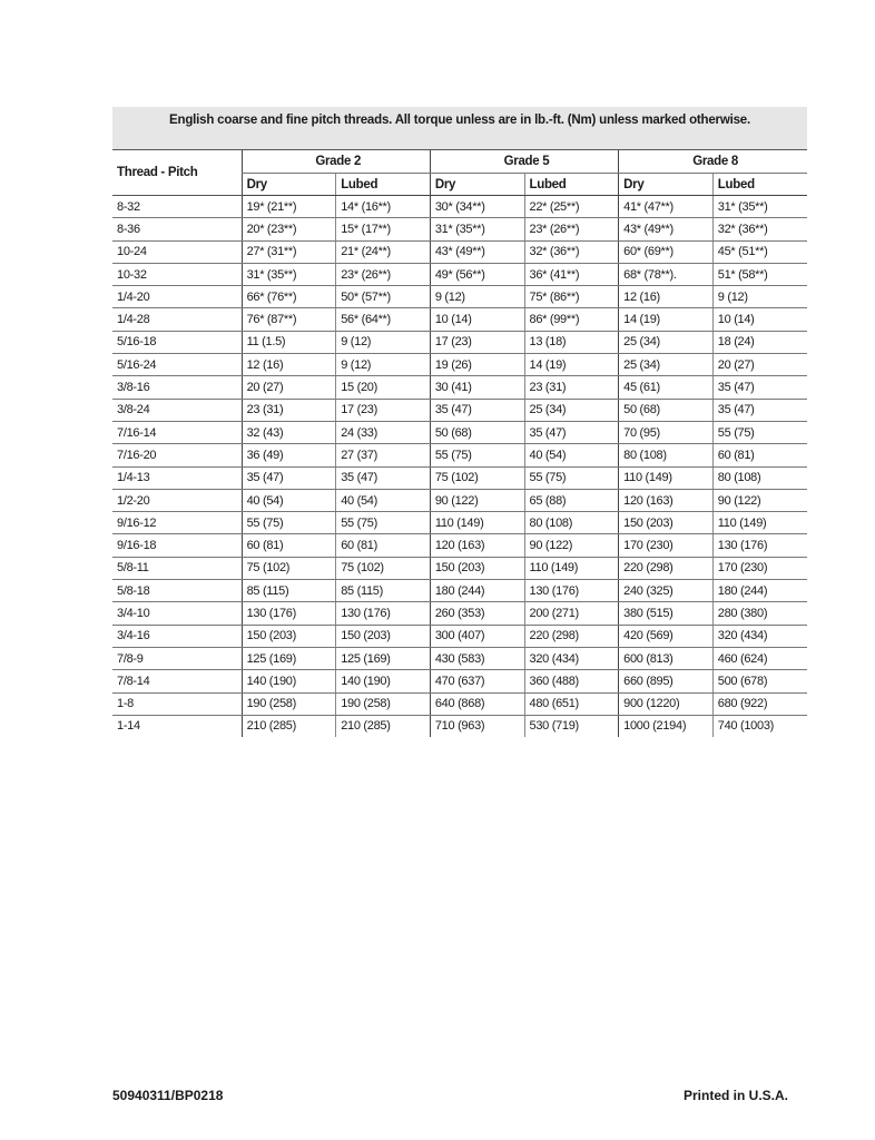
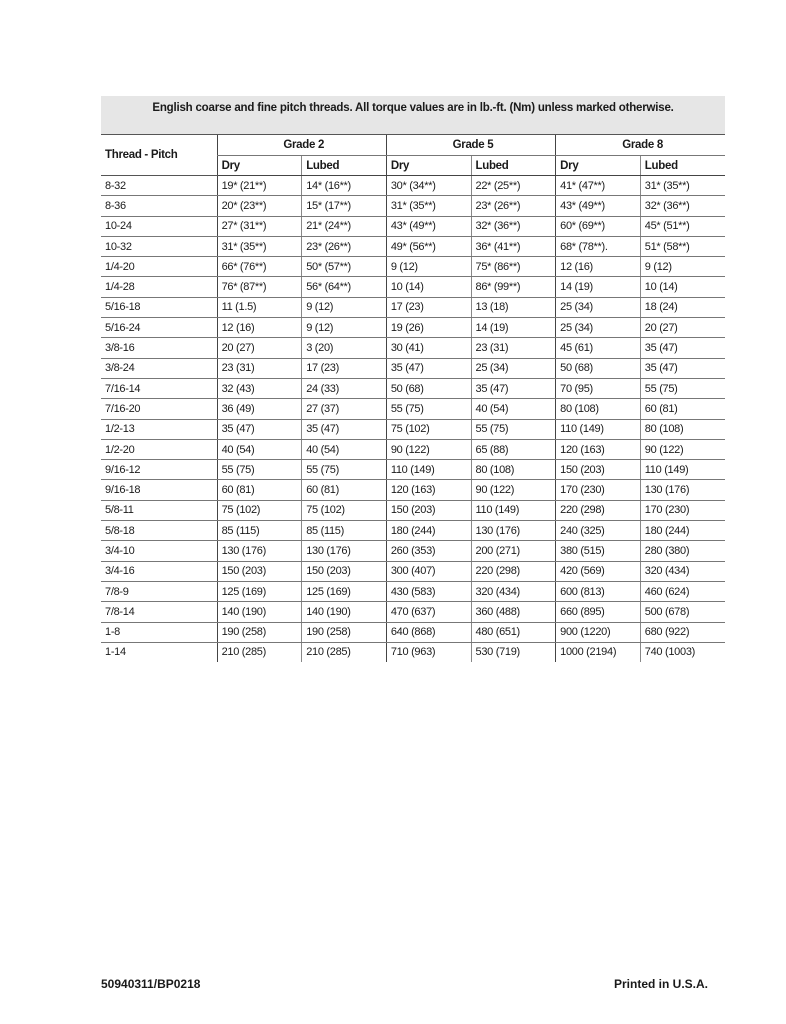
- English coarse and fine pitch threads. All torque unless are in lb.-ft. (Nm) unless marked otherwise.
+ English coarse and fine pitch threads. All torque values are in lb.-ft. (Nm) unless marked otherwise.
  Thread - Pitch	Grade 2	Grade 5	Grade 8
  Dry	Lubed	Dry	Lubed	Dry	Lubed
  8-32	19* (21**)	14* (16**)	30* (34**)	22* (25**)	41* (47**)	31* (35**)
  8-36	20* (23**)	15* (17**)	31* (35**)	23* (26**)	43* (49**)	32* (36**)
  10-24	27* (31**)	21* (24**)	43* (49**)	32* (36**)	60* (69**)	45* (51**)
  10-32	31* (35**)	23* (26**)	49* (56**)	36* (41**)	68* (78**).	51* (58**)
  1/4-20	66* (76**)	50* (57**)	9 (12)	75* (86**)	12 (16)	9 (12)
  1/4-28	76* (87**)	56* (64**)	10 (14)	86* (99**)	14 (19)	10 (14)
  5/16-18	11 (1.5)	9 (12)	17 (23)	13 (18)	25 (34)	18 (24)
  5/16-24	12 (16)	9 (12)	19 (26)	14 (19)	25 (34)	20 (27)
- 3/8-16	20 (27)	15 (20)	30 (41)	23 (31)	45 (61)	35 (47)
+ 3/8-16	20 (27)	3 (20)	30 (41)	23 (31)	45 (61)	35 (47)
  3/8-24	23 (31)	17 (23)	35 (47)	25 (34)	50 (68)	35 (47)
  7/16-14	32 (43)	24 (33)	50 (68)	35 (47)	70 (95)	55 (75)
  7/16-20	36 (49)	27 (37)	55 (75)	40 (54)	80 (108)	60 (81)
- 1/4-13	35 (47)	35 (47)	75 (102)	55 (75)	110 (149)	80 (108)
+ 1/2-13	35 (47)	35 (47)	75 (102)	55 (75)	110 (149)	80 (108)
  1/2-20	40 (54)	40 (54)	90 (122)	65 (88)	120 (163)	90 (122)
  9/16-12	55 (75)	55 (75)	110 (149)	80 (108)	150 (203)	110 (149)
  9/16-18	60 (81)	60 (81)	120 (163)	90 (122)	170 (230)	130 (176)
  5/8-11	75 (102)	75 (102)	150 (203)	110 (149)	220 (298)	170 (230)
  5/8-18	85 (115)	85 (115)	180 (244)	130 (176)	240 (325)	180 (244)
  3/4-10	130 (176)	130 (176)	260 (353)	200 (271)	380 (515)	280 (380)
  3/4-16	150 (203)	150 (203)	300 (407)	220 (298)	420 (569)	320 (434)
  7/8-9	125 (169)	125 (169)	430 (583)	320 (434)	600 (813)	460 (624)
  7/8-14	140 (190)	140 (190)	470 (637)	360 (488)	660 (895)	500 (678)
  1-8	190 (258)	190 (258)	640 (868)	480 (651)	900 (1220)	680 (922)
  1-14	210 (285)	210 (285)	710 (963)	530 (719)	1000 (2194)	740 (1003)
  50940311/BP0218
  Printed in U.S.A.
